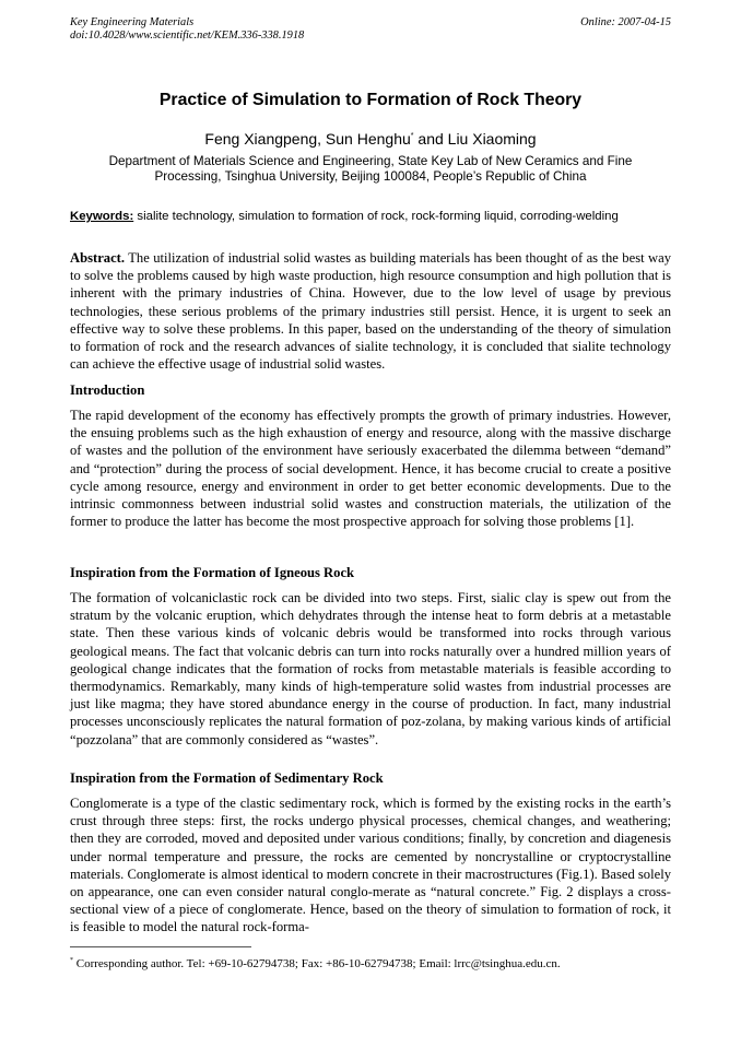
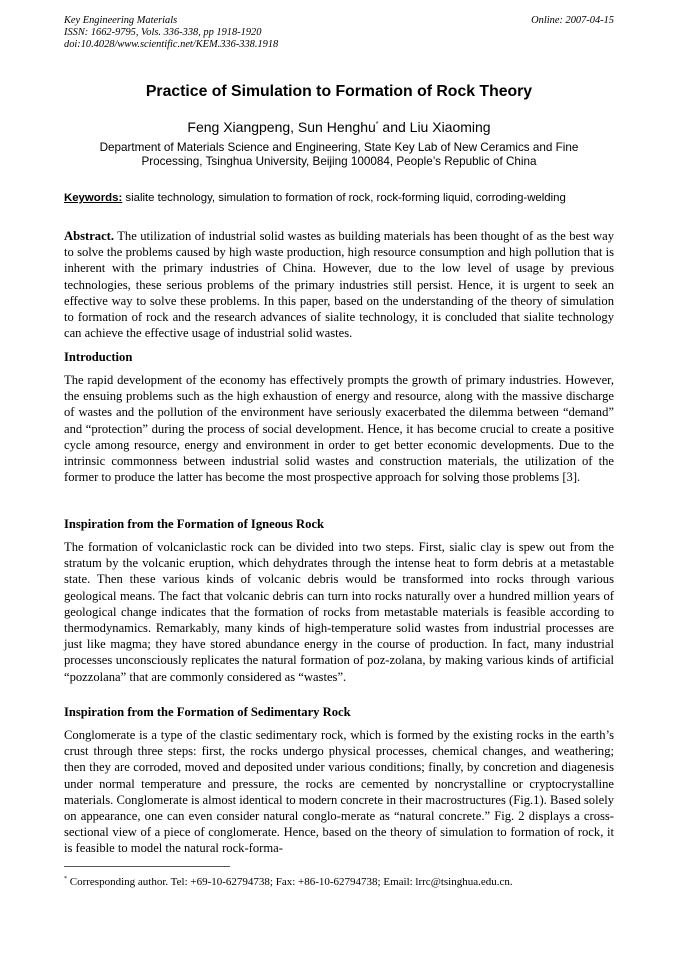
  Key Engineering Materials
+ ISSN: 1662-9795, Vols. 336-338, pp 1918-1920
  doi:10.4028/www.scientific.net/KEM.336-338.1918
  Online: 2007-04-15
  Practice of Simulation to Formation of Rock Theory
  Feng Xiangpeng, Sun Henghu and Liu Xiaoming
  Department of Materials Science and Engineering, State Key Lab of New Ceramics and Fine
  Processing, Tsinghua University, Beijing 100084, People’s Republic of China
  Keywords: sialite technology, simulation to formation of rock, rock-forming liquid, corroding-welding
  Abstract. The utilization of industrial solid wastes as building materials has been thought of as the best way to solve the problems caused by high waste production, high resource consumption and high pollution that is inherent with the primary industries of China. However, due to the low level of usage by previous technologies, these serious problems of the primary industries still persist. Hence, it is urgent to seek an effective way to solve these problems. In this paper, based on the understanding of the theory of simulation to formation of rock and the research advances of sialite technology, it is concluded that sialite technology can achieve the effective usage of industrial solid wastes.
  Introduction
- The rapid development of the economy has effectively prompts the growth of primary industries. However, the ensuing problems such as the high exhaustion of energy and resource, along with the massive discharge of wastes and the pollution of the environment have seriously exacerbated the dilemma between “demand” and “protection” during the process of social development. Hence, it has become crucial to create a positive cycle among resource, energy and environment in order to get better economic developments. Due to the intrinsic commonness between industrial solid wastes and construction materials, the utilization of the former to produce the latter has become the most prospective approach for solving those problems [1].
+ The rapid development of the economy has effectively prompts the growth of primary industries. However, the ensuing problems such as the high exhaustion of energy and resource, along with the massive discharge of wastes and the pollution of the environment have seriously exacerbated the dilemma between “demand” and “protection” during the process of social development. Hence, it has become crucial to create a positive cycle among resource, energy and environment in order to get better economic developments. Due to the intrinsic commonness between industrial solid wastes and construction materials, the utilization of the former to produce the latter has become the most prospective approach for solving those problems [3].
  Inspiration from the Formation of Igneous Rock
  The formation of volcaniclastic rock can be divided into two steps. First, sialic clay is spew out from the stratum by the volcanic eruption, which dehydrates through the intense heat to form debris at a metastable state. Then these various kinds of volcanic debris would be transformed into rocks through various geological means. The fact that volcanic debris can turn into rocks naturally over a hundred million years of geological change indicates that the formation of rocks from metastable materials is feasible according to thermodynamics. Remarkably, many kinds of high-temperature solid wastes from industrial processes are just like magma; they have stored abundance energy in the course of production. In fact, many industrial processes unconsciously replicates the natural formation of poz-zolana, by making various kinds of artificial “pozzolana” that are commonly considered as “wastes”.
  Inspiration from the Formation of Sedimentary Rock
  Conglomerate is a type of the clastic sedimentary rock, which is formed by the existing rocks in the earth’s crust through three steps: first, the rocks undergo physical processes, chemical changes, and weathering; then they are corroded, moved and deposited under various conditions; finally, by concretion and diagenesis under normal temperature and pressure, the rocks are cemented by noncrystalline or cryptocrystalline materials. Conglomerate is almost identical to modern concrete in their macrostructures (Fig.1). Based solely on appearance, one can even consider natural conglo-merate as “natural concrete.” Fig. 2 displays a cross-sectional view of a piece of conglomerate. Hence, based on the theory of simulation to formation of rock, it is feasible to model the natural rock-forma-
  Corresponding author. Tel: +69-10-62794738; Fax: +86-10-62794738; Email: lrrc@tsinghua.edu.cn.
